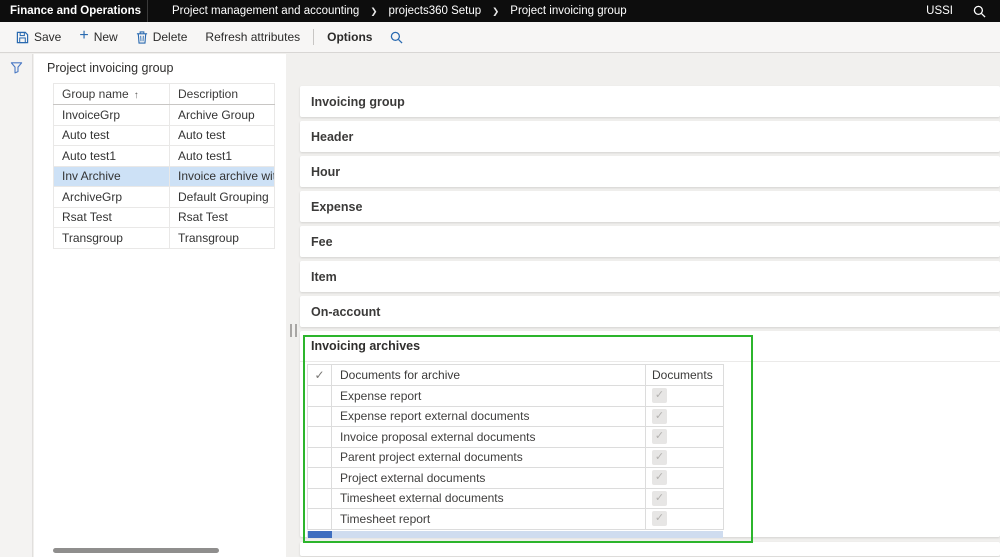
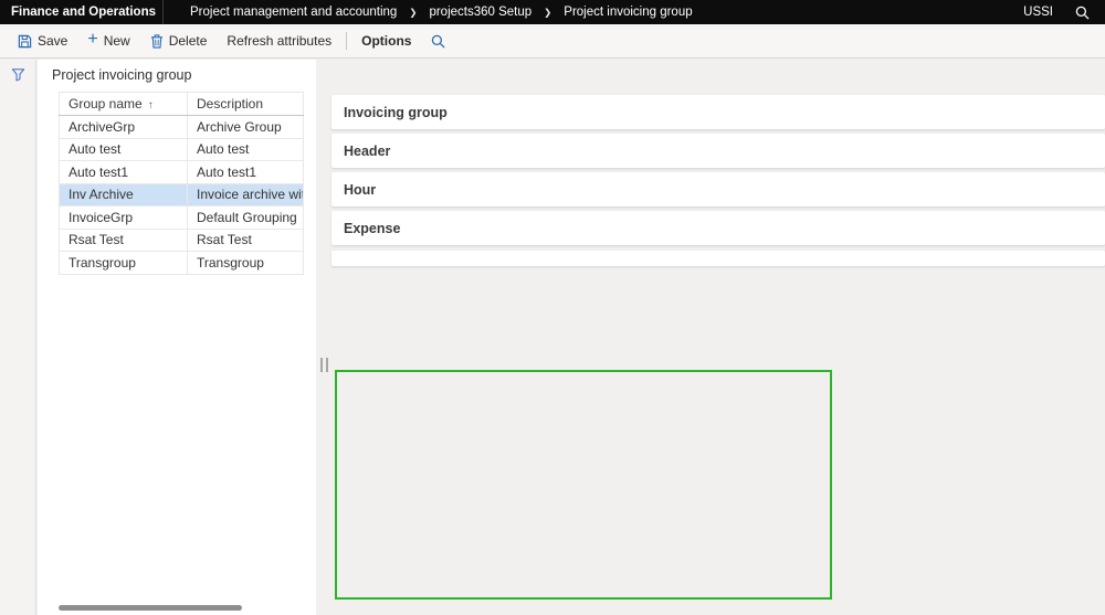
  Finance and Operations
  Project management and accounting
  ❯
  projects360 Setup
  ❯
  Project invoicing group
  USSI
  Save
  +
  New
  Delete
  Refresh attributes
  Options
  Project invoicing group
  Group name ↑	Description
- InvoiceGrp	Archive Group
+ ArchiveGrp	Archive Group
  Auto test	Auto test
  Auto test1	Auto test1
  Inv Archive	Invoice archive wit
- ArchiveGrp	Default Grouping
+ InvoiceGrp	Default Grouping
  Rsat Test	Rsat Test
  Transgroup	Transgroup
  Invoicing group
  Header
  Hour
  Expense
- Fee
- Item
- On-account
- Invoicing archives
- ✓	Documents for archive	Documents
- 	Expense report	✓
- 	Expense report external documents	✓
- 	Invoice proposal external documents	✓
- 	Parent project external documents	✓
- 	Project external documents	✓
- 	Timesheet external documents	✓
- 	Timesheet report	✓
